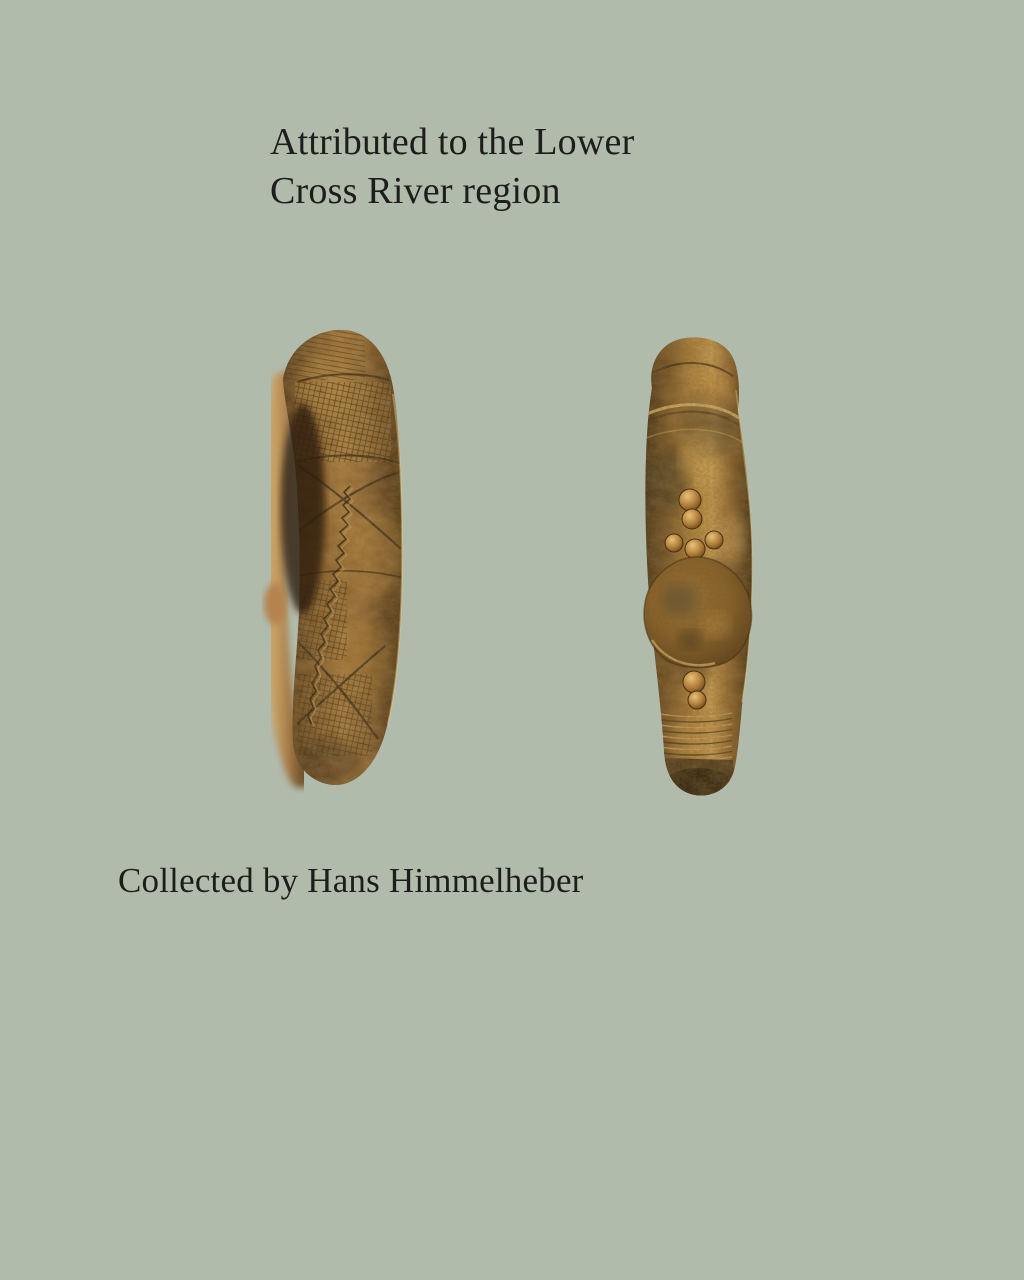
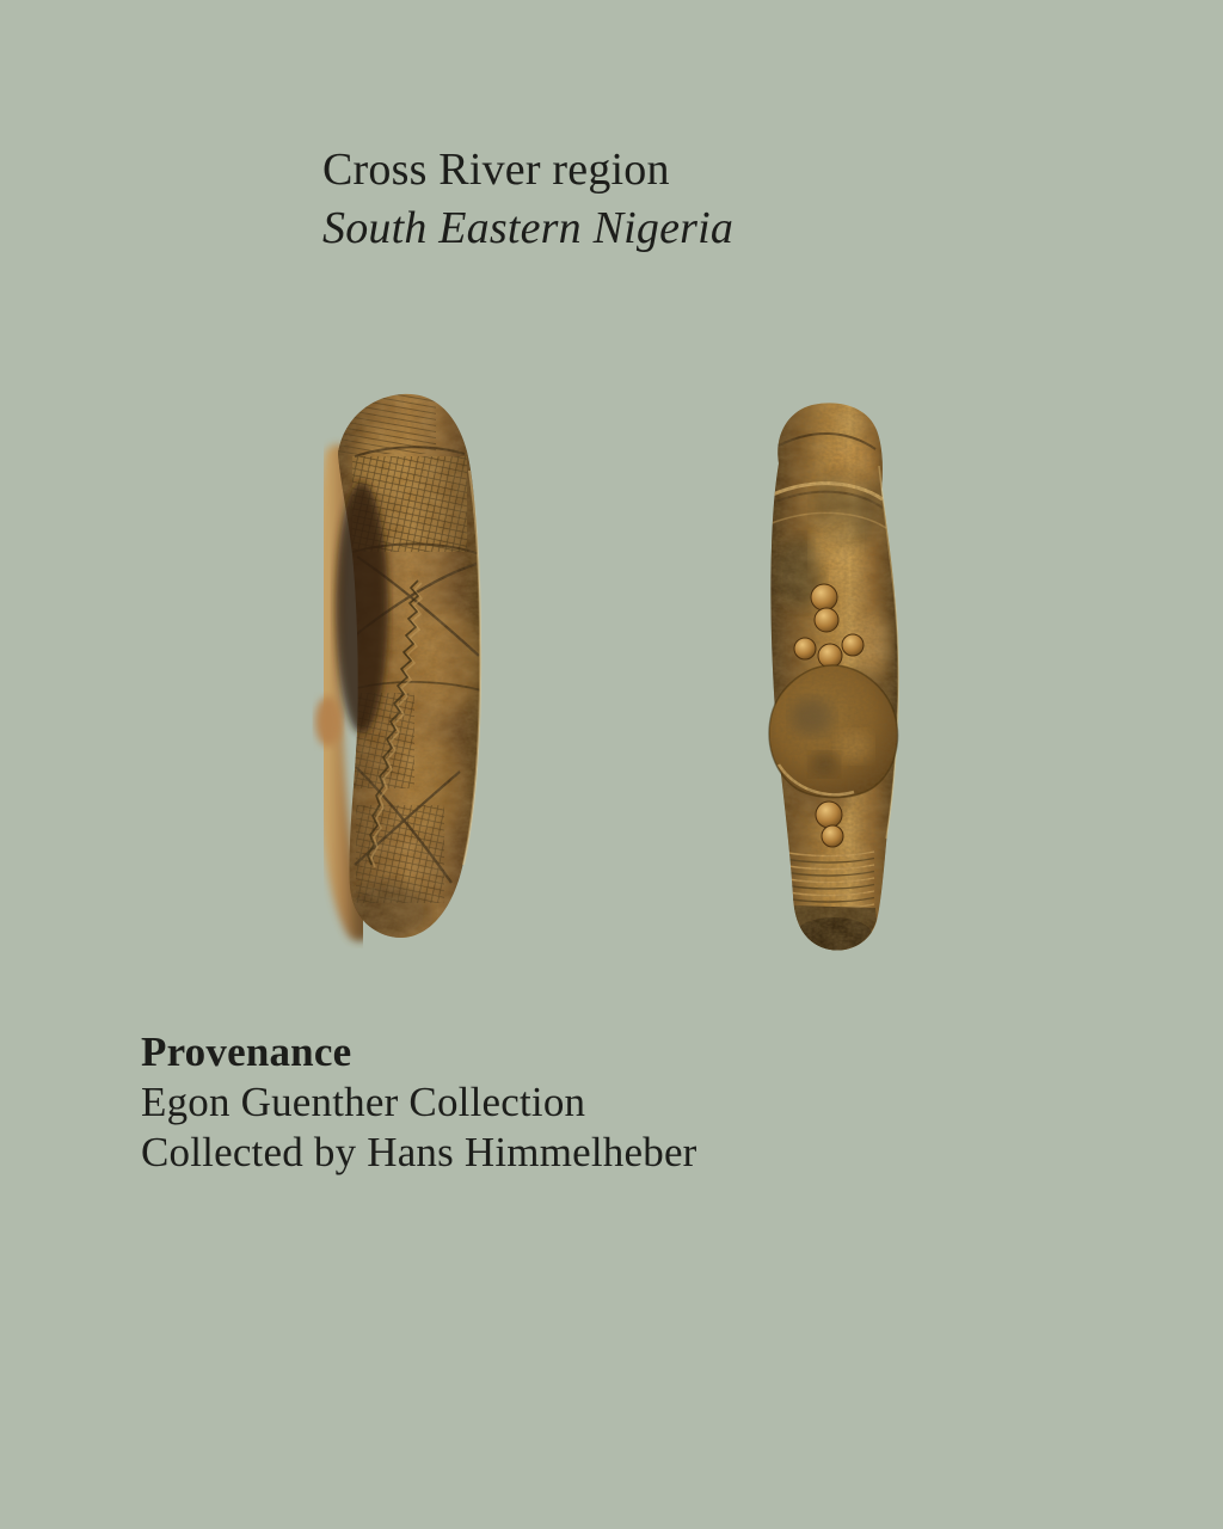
- Attributed to the Lower
  Cross River region
+ South Eastern Nigeria
+ Provenance
+ Egon Guenther Collection
  Collected by Hans Himmelheber
